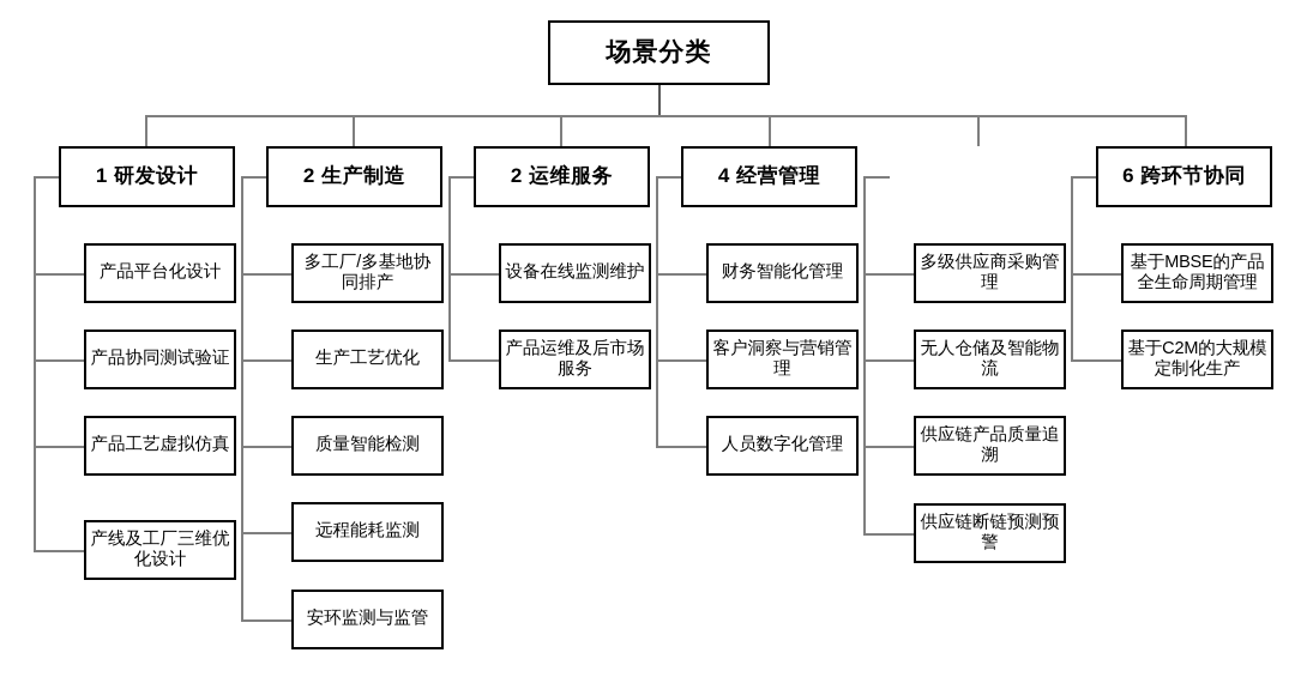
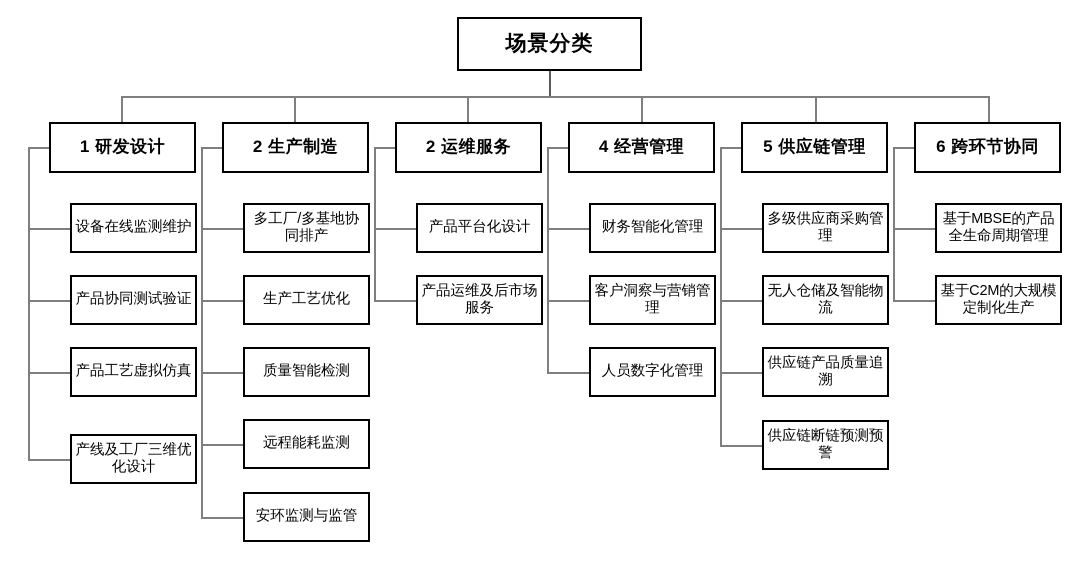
  场景分类
  1 研发设计
- 产品平台化设计
+ 设备在线监测维护
  产品协同测试验证
  产品工艺虚拟仿真
  产线及工厂三维优化设计
  2 生产制造
  多工厂/多基地协同排产
  生产工艺优化
  质量智能检测
  远程能耗监测
  安环监测与监管
  2 运维服务
- 设备在线监测维护
+ 产品平台化设计
  产品运维及后市场服务
  4 经营管理
  财务智能化管理
  客户洞察与营销管理
  人员数字化管理
+ 5 供应链管理
  多级供应商采购管理
  无人仓储及智能物流
  供应链产品质量追溯
  供应链断链预测预警
  6 跨环节协同
  基于MBSE的产品全生命周期管理
  基于C2M的大规模定制化生产
